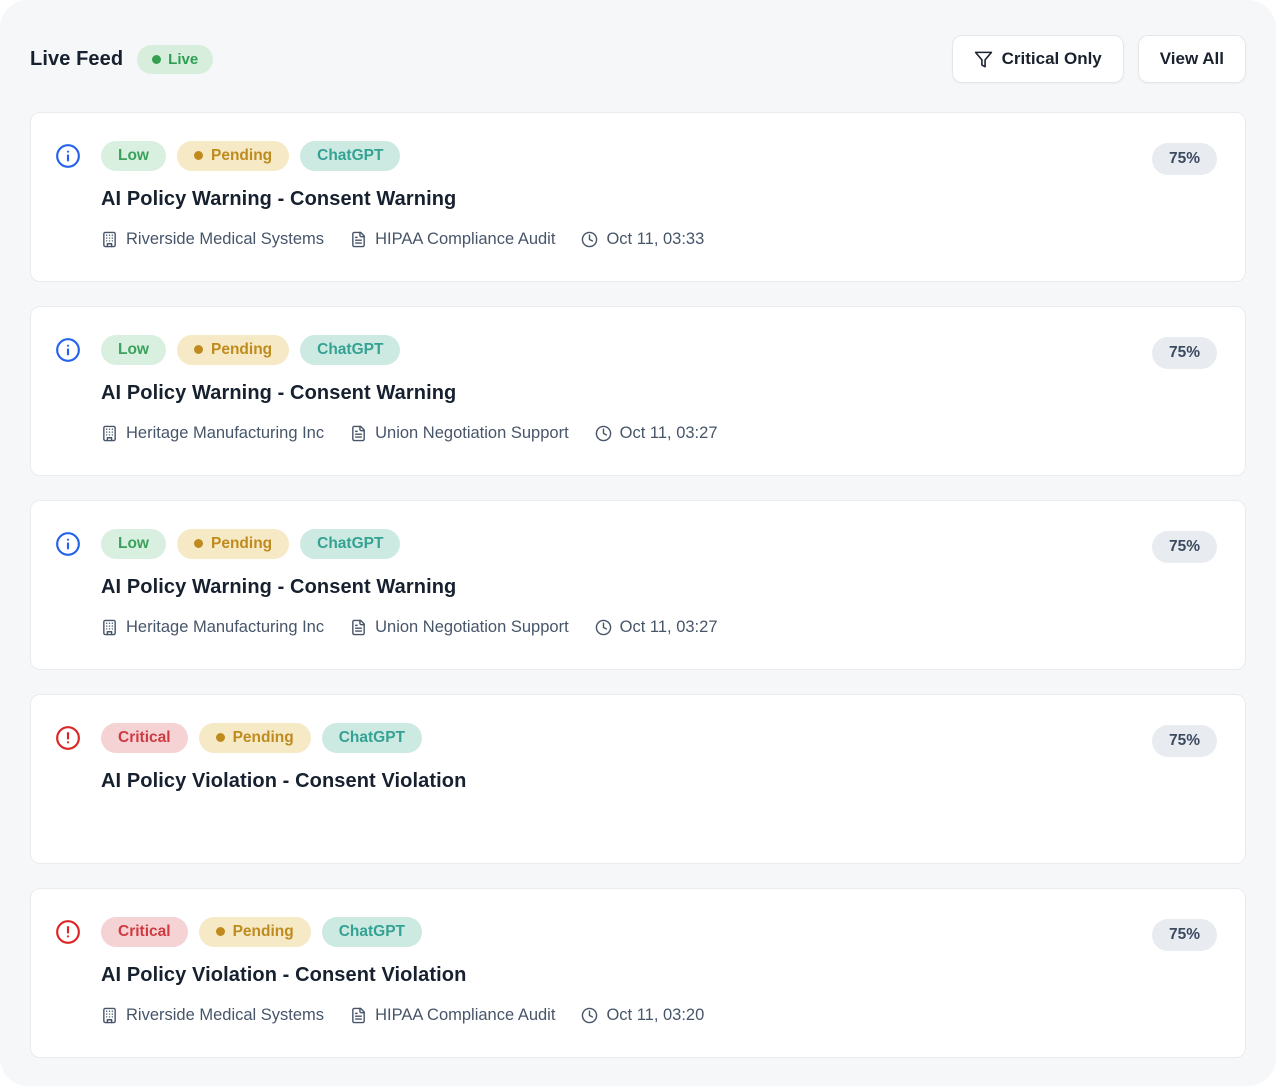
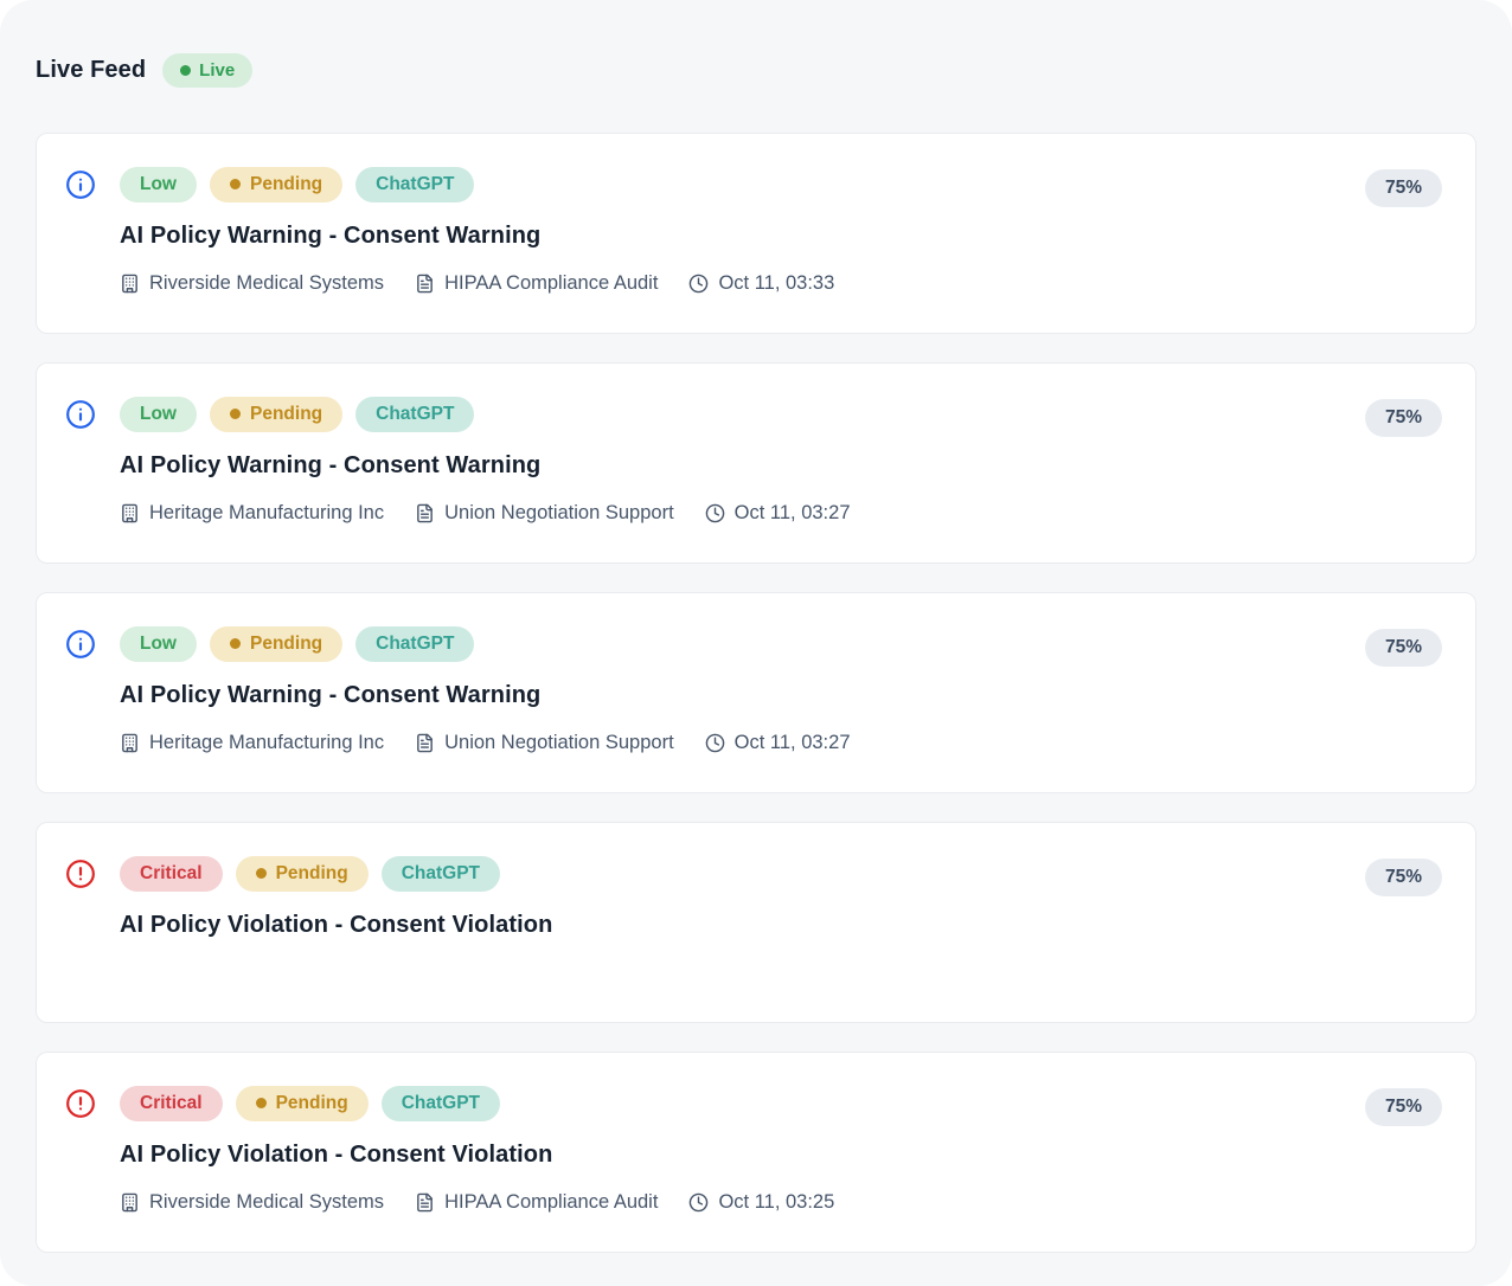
  Live Feed
  Live
- Critical Only
- View All
  Low
  Pending
  ChatGPT
  AI Policy Warning - Consent Warning
  Riverside Medical Systems
  HIPAA Compliance Audit
  Oct 11, 03:33
  75%
  Low
  Pending
  ChatGPT
  AI Policy Warning - Consent Warning
  Heritage Manufacturing Inc
  Union Negotiation Support
  Oct 11, 03:27
  75%
  Low
  Pending
  ChatGPT
  AI Policy Warning - Consent Warning
  Heritage Manufacturing Inc
  Union Negotiation Support
  Oct 11, 03:27
  75%
  Critical
  Pending
  ChatGPT
  AI Policy Violation - Consent Violation
  75%
  Critical
  Pending
  ChatGPT
  AI Policy Violation - Consent Violation
  Riverside Medical Systems
  HIPAA Compliance Audit
- Oct 11, 03:20
+ Oct 11, 03:25
  75%
